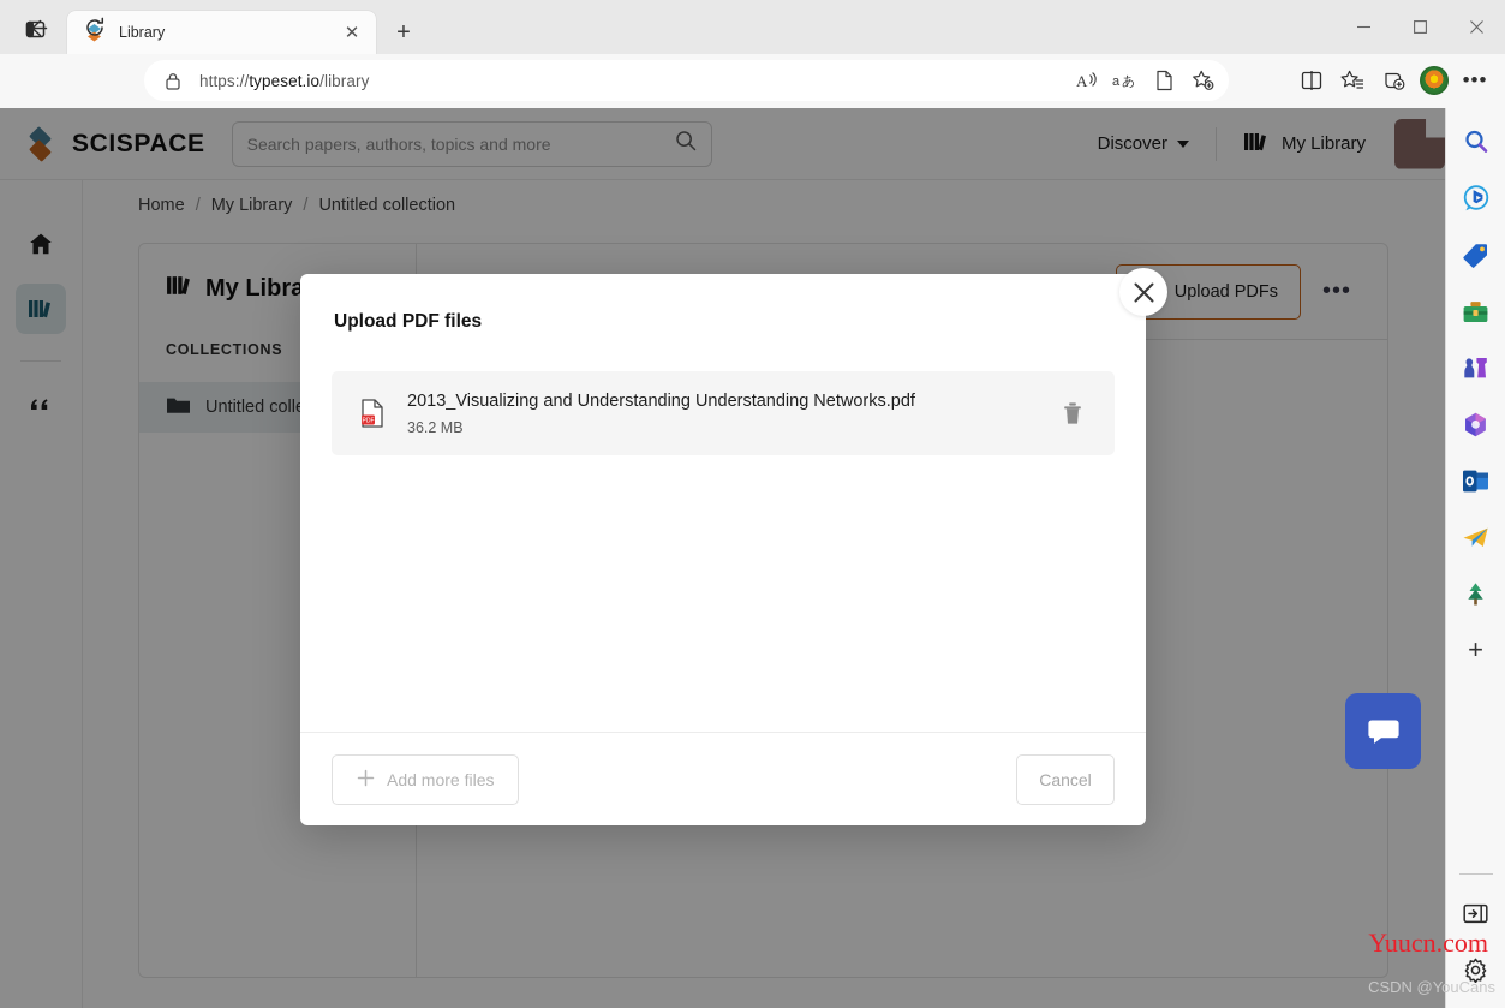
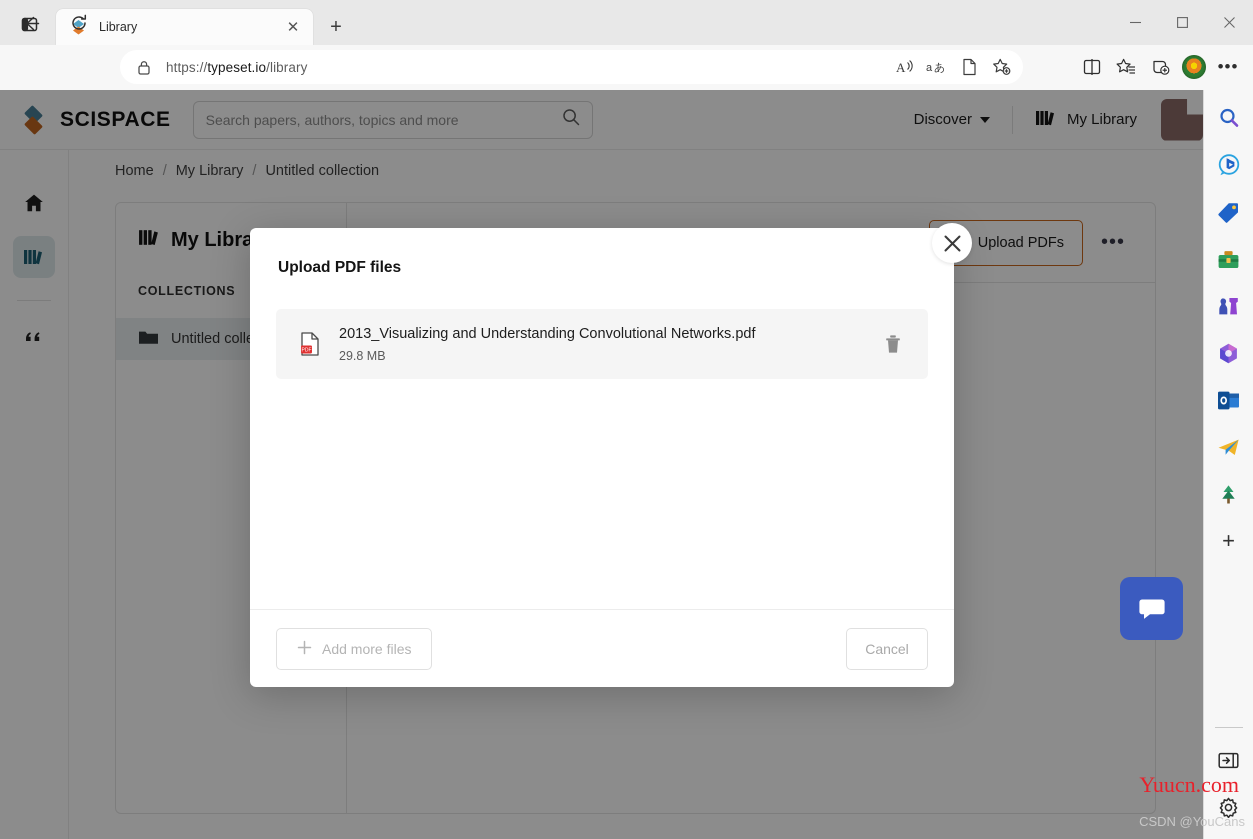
  Library
  ✕
  +
  https://typeset.io/library
  A
  a
  あ
  •••
  SCISPACE
  Search papers, authors, topics and more
  Discover
  My Library
  Home
  /
  My Library
  /
  Untitled collection
  My Libra
  COLLECTIONS
  Upload PDFs
  •••
  Upload PDF files
- 2013_Visualizing and Understanding Understanding Networks.pdf
+ 2013_Visualizing and Understanding Convolutional Networks.pdf
- 36.2 MB
+ 29.8 MB
  Add more files
  Cancel
  Yuucn.com
  CSDN @YouCans
  +
